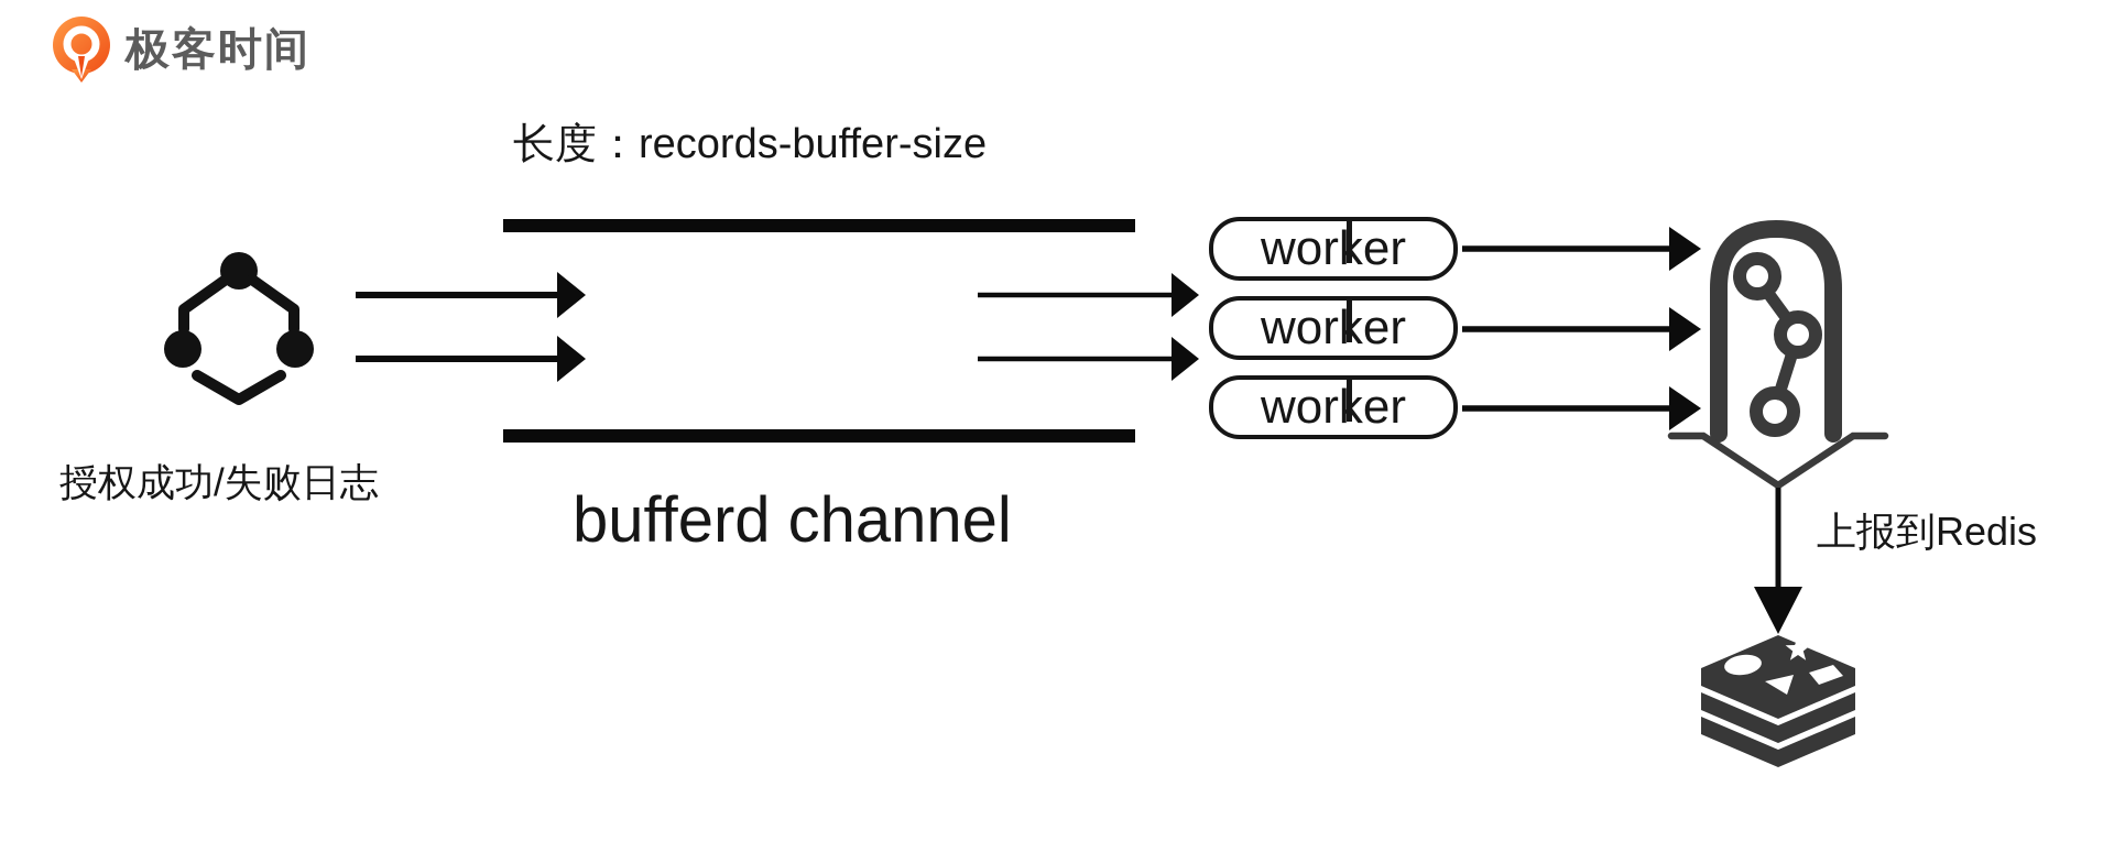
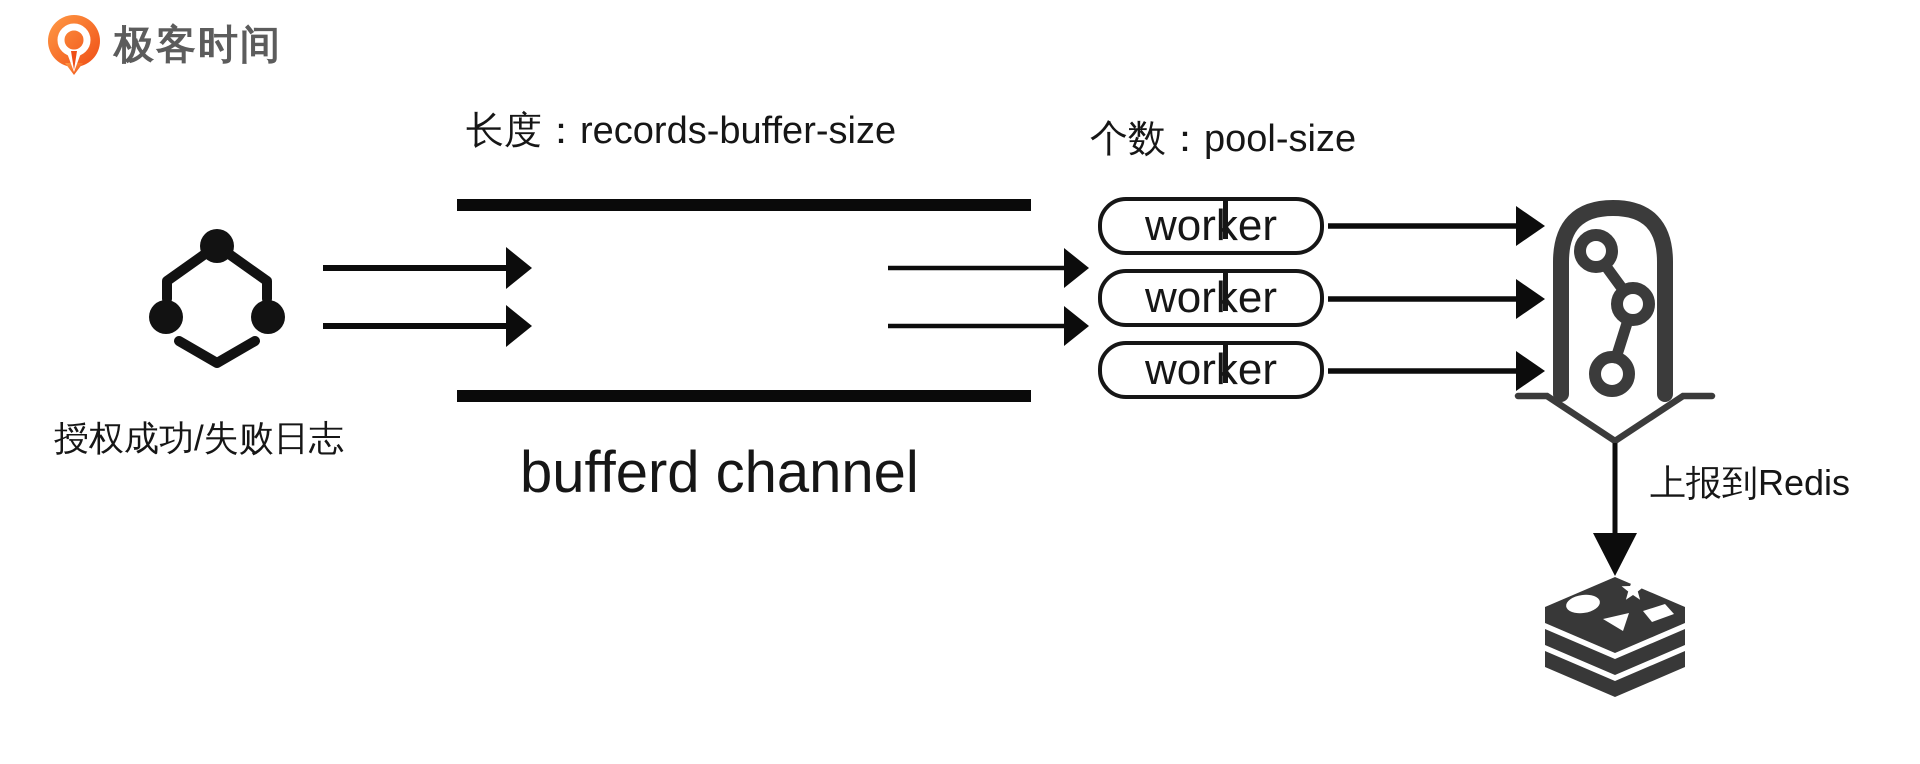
  极客时间
  worker
  worker
  worker
  长度：records-buffer-size
+ 个数：pool-size
  授权成功/失败日志
  bufferd channel
  上报到Redis
